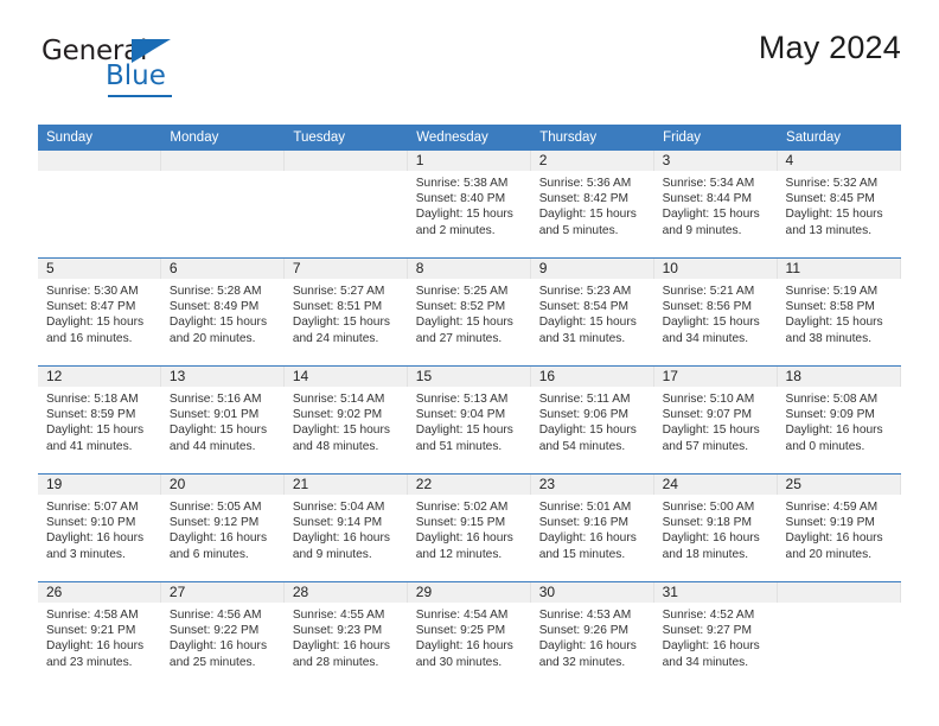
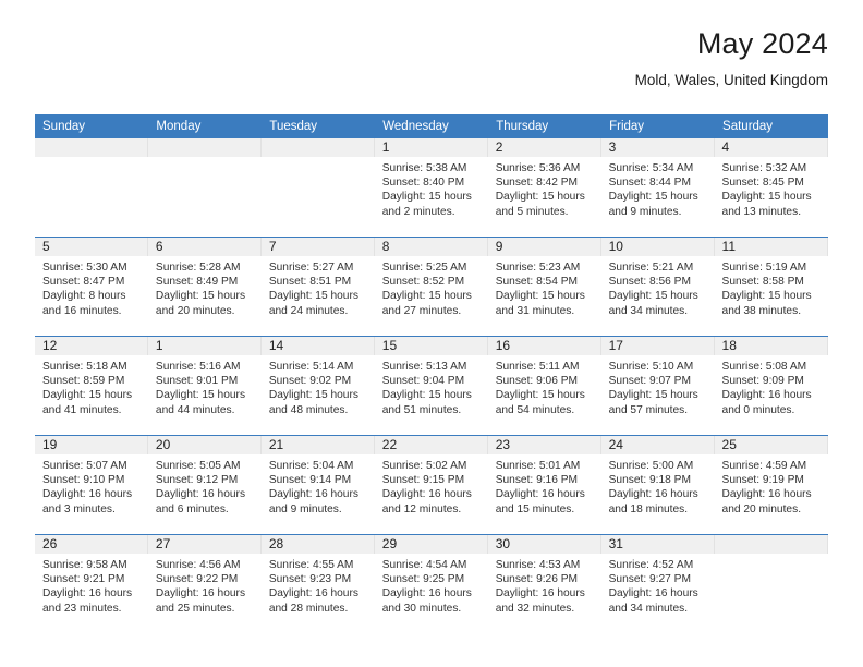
- General
- Blue
  May 2024
+ Mold, Wales, United Kingdom
  Sunday	Monday	Tuesday	Wednesday	Thursday	Friday	Saturday
  			1Sunrise: 5:38 AMSunset: 8:40 PMDaylight: 15 hours and 2 minutes.	2Sunrise: 5:36 AMSunset: 8:42 PMDaylight: 15 hours and 5 minutes.	3Sunrise: 5:34 AMSunset: 8:44 PMDaylight: 15 hours and 9 minutes.	4Sunrise: 5:32 AMSunset: 8:45 PMDaylight: 15 hours and 13 minutes.
- 5Sunrise: 5:30 AMSunset: 8:47 PMDaylight: 15 hours and 16 minutes.	6Sunrise: 5:28 AMSunset: 8:49 PMDaylight: 15 hours and 20 minutes.	7Sunrise: 5:27 AMSunset: 8:51 PMDaylight: 15 hours and 24 minutes.	8Sunrise: 5:25 AMSunset: 8:52 PMDaylight: 15 hours and 27 minutes.	9Sunrise: 5:23 AMSunset: 8:54 PMDaylight: 15 hours and 31 minutes.	10Sunrise: 5:21 AMSunset: 8:56 PMDaylight: 15 hours and 34 minutes.	11Sunrise: 5:19 AMSunset: 8:58 PMDaylight: 15 hours and 38 minutes.
+ 5Sunrise: 5:30 AMSunset: 8:47 PMDaylight: 8 hours and 16 minutes.	6Sunrise: 5:28 AMSunset: 8:49 PMDaylight: 15 hours and 20 minutes.	7Sunrise: 5:27 AMSunset: 8:51 PMDaylight: 15 hours and 24 minutes.	8Sunrise: 5:25 AMSunset: 8:52 PMDaylight: 15 hours and 27 minutes.	9Sunrise: 5:23 AMSunset: 8:54 PMDaylight: 15 hours and 31 minutes.	10Sunrise: 5:21 AMSunset: 8:56 PMDaylight: 15 hours and 34 minutes.	11Sunrise: 5:19 AMSunset: 8:58 PMDaylight: 15 hours and 38 minutes.
- 12Sunrise: 5:18 AMSunset: 8:59 PMDaylight: 15 hours and 41 minutes.	13Sunrise: 5:16 AMSunset: 9:01 PMDaylight: 15 hours and 44 minutes.	14Sunrise: 5:14 AMSunset: 9:02 PMDaylight: 15 hours and 48 minutes.	15Sunrise: 5:13 AMSunset: 9:04 PMDaylight: 15 hours and 51 minutes.	16Sunrise: 5:11 AMSunset: 9:06 PMDaylight: 15 hours and 54 minutes.	17Sunrise: 5:10 AMSunset: 9:07 PMDaylight: 15 hours and 57 minutes.	18Sunrise: 5:08 AMSunset: 9:09 PMDaylight: 16 hours and 0 minutes.
+ 12Sunrise: 5:18 AMSunset: 8:59 PMDaylight: 15 hours and 41 minutes.	1Sunrise: 5:16 AMSunset: 9:01 PMDaylight: 15 hours and 44 minutes.	14Sunrise: 5:14 AMSunset: 9:02 PMDaylight: 15 hours and 48 minutes.	15Sunrise: 5:13 AMSunset: 9:04 PMDaylight: 15 hours and 51 minutes.	16Sunrise: 5:11 AMSunset: 9:06 PMDaylight: 15 hours and 54 minutes.	17Sunrise: 5:10 AMSunset: 9:07 PMDaylight: 15 hours and 57 minutes.	18Sunrise: 5:08 AMSunset: 9:09 PMDaylight: 16 hours and 0 minutes.
  19Sunrise: 5:07 AMSunset: 9:10 PMDaylight: 16 hours and 3 minutes.	20Sunrise: 5:05 AMSunset: 9:12 PMDaylight: 16 hours and 6 minutes.	21Sunrise: 5:04 AMSunset: 9:14 PMDaylight: 16 hours and 9 minutes.	22Sunrise: 5:02 AMSunset: 9:15 PMDaylight: 16 hours and 12 minutes.	23Sunrise: 5:01 AMSunset: 9:16 PMDaylight: 16 hours and 15 minutes.	24Sunrise: 5:00 AMSunset: 9:18 PMDaylight: 16 hours and 18 minutes.	25Sunrise: 4:59 AMSunset: 9:19 PMDaylight: 16 hours and 20 minutes.
- 26Sunrise: 4:58 AMSunset: 9:21 PMDaylight: 16 hours and 23 minutes.	27Sunrise: 4:56 AMSunset: 9:22 PMDaylight: 16 hours and 25 minutes.	28Sunrise: 4:55 AMSunset: 9:23 PMDaylight: 16 hours and 28 minutes.	29Sunrise: 4:54 AMSunset: 9:25 PMDaylight: 16 hours and 30 minutes.	30Sunrise: 4:53 AMSunset: 9:26 PMDaylight: 16 hours and 32 minutes.	31Sunrise: 4:52 AMSunset: 9:27 PMDaylight: 16 hours and 34 minutes.
+ 26Sunrise: 9:58 AMSunset: 9:21 PMDaylight: 16 hours and 23 minutes.	27Sunrise: 4:56 AMSunset: 9:22 PMDaylight: 16 hours and 25 minutes.	28Sunrise: 4:55 AMSunset: 9:23 PMDaylight: 16 hours and 28 minutes.	29Sunrise: 4:54 AMSunset: 9:25 PMDaylight: 16 hours and 30 minutes.	30Sunrise: 4:53 AMSunset: 9:26 PMDaylight: 16 hours and 32 minutes.	31Sunrise: 4:52 AMSunset: 9:27 PMDaylight: 16 hours and 34 minutes.
